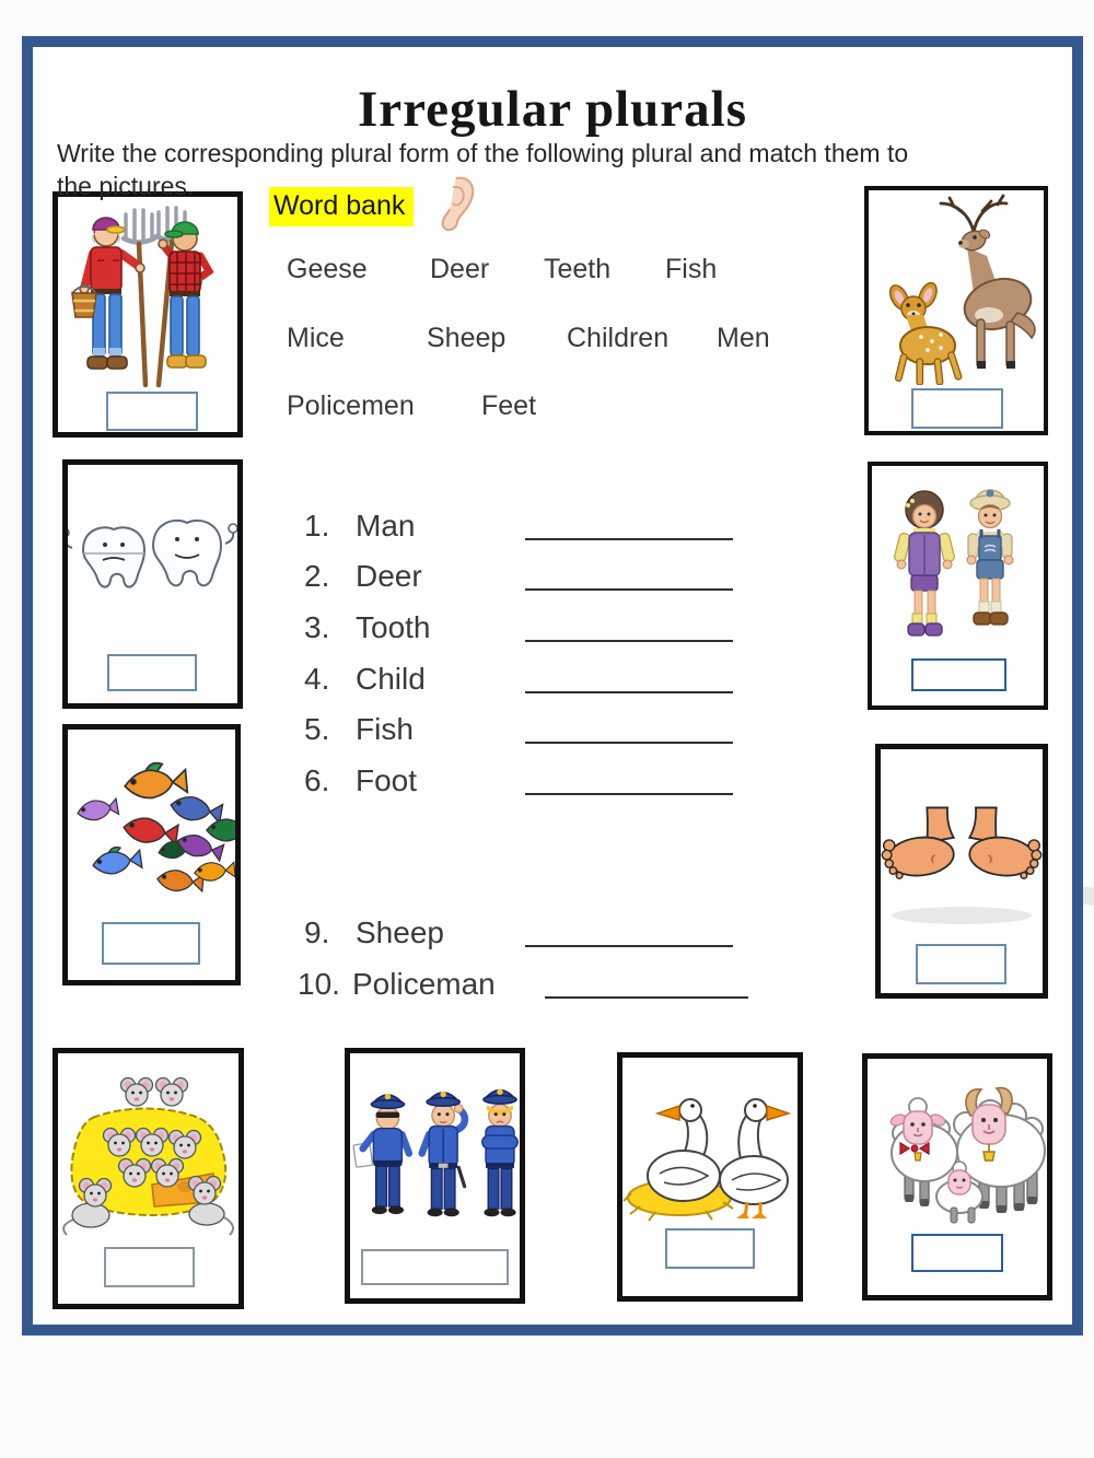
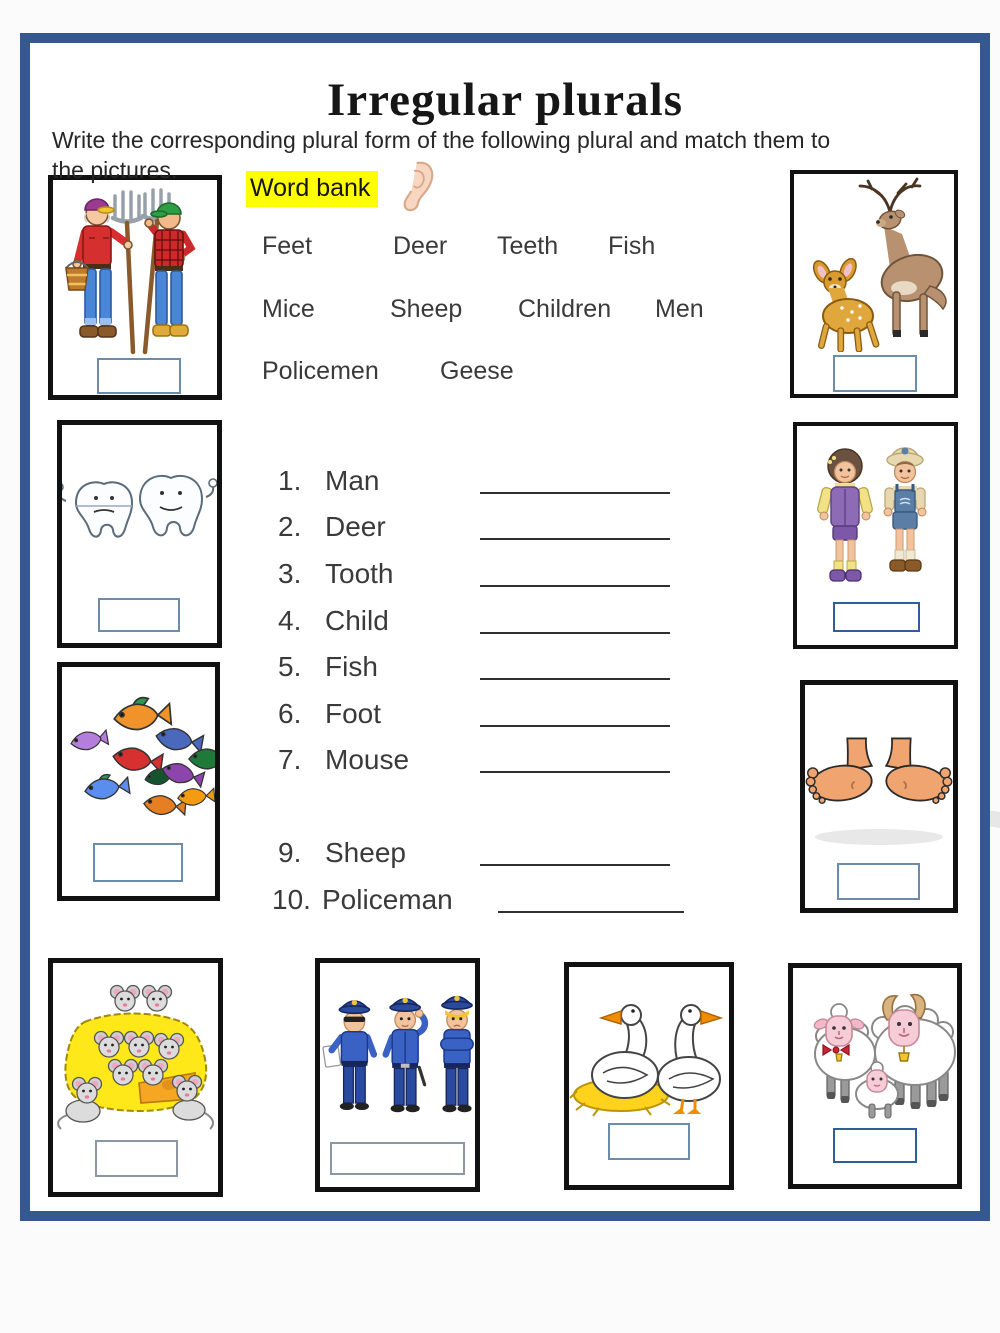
  Irregular plurals
  Write the corresponding plural form of the following plural and match them to the pictures.
  Word bank
- Geese
+ Feet
  Deer
  Teeth
  Fish
  Mice
  Sheep
  Children
  Men
  Policemen
- Feet
+ Geese
  1.
  Man
  2.
  Deer
  3.
  Tooth
  4.
  Child
  5.
  Fish
  6.
  Foot
+ 7.
+ Mouse
  9.
  Sheep
  10.
  Policeman
